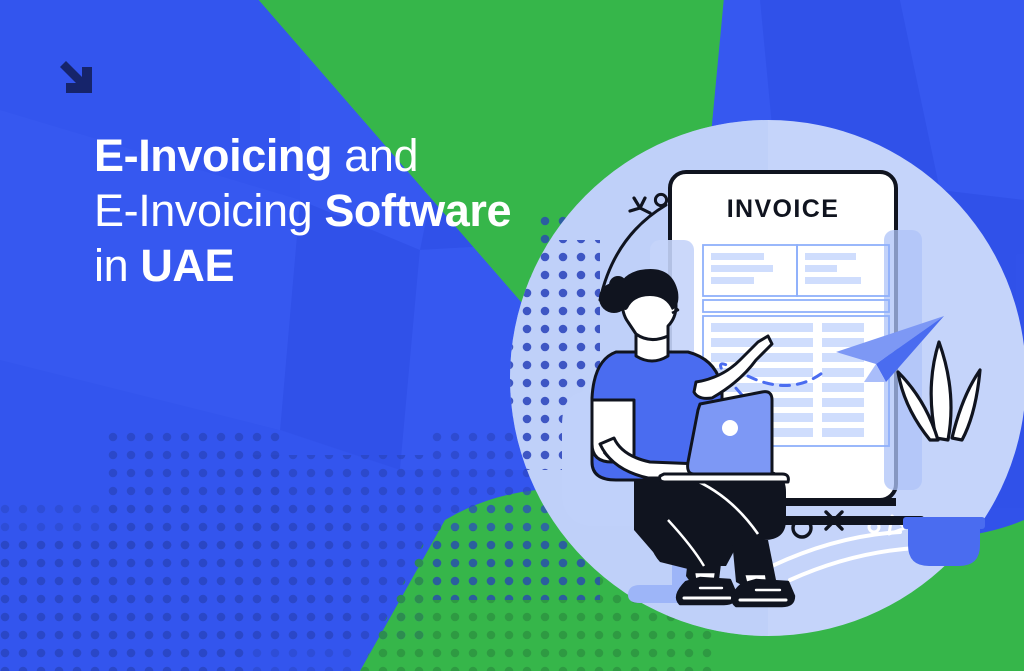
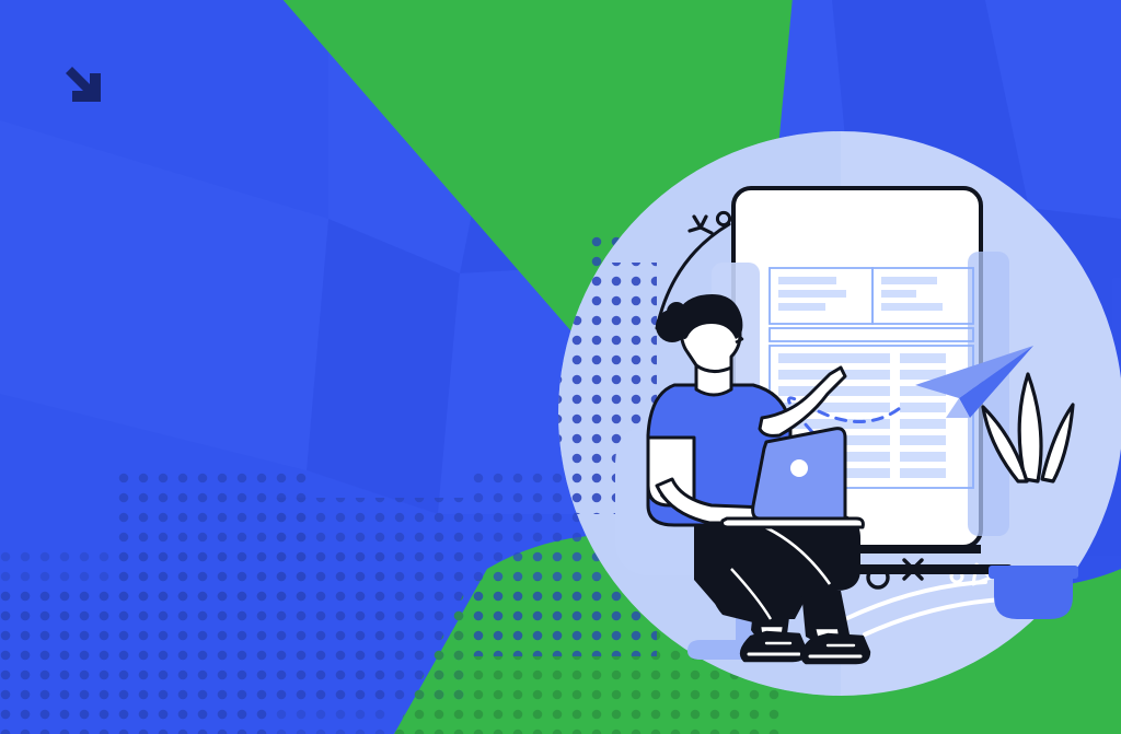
- E-Invoicing and
- E-Invoicing Software
- in UAE
- INVOICE
